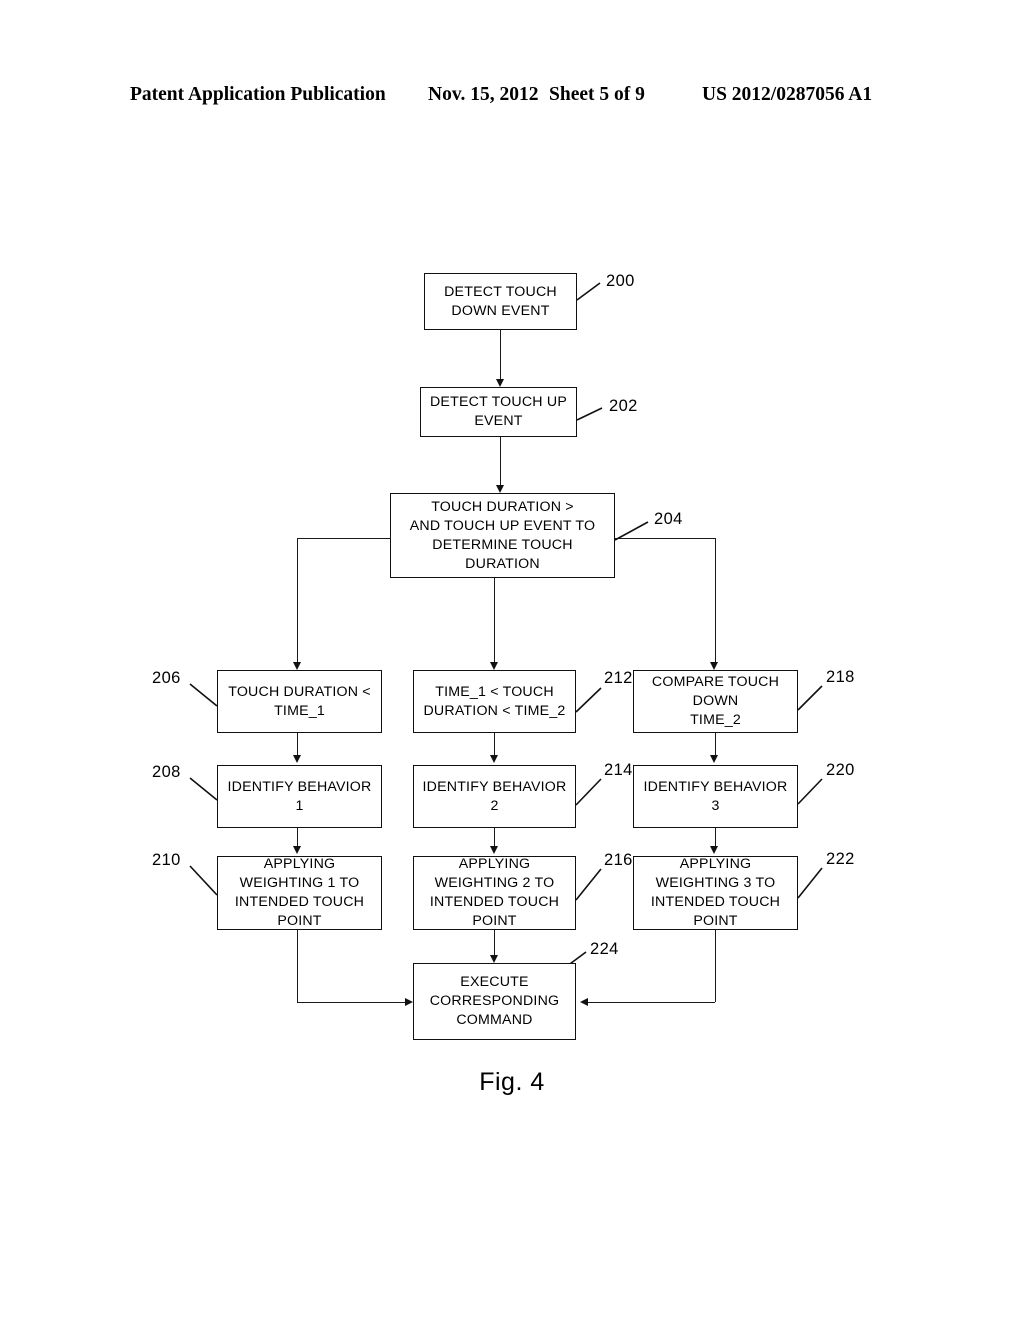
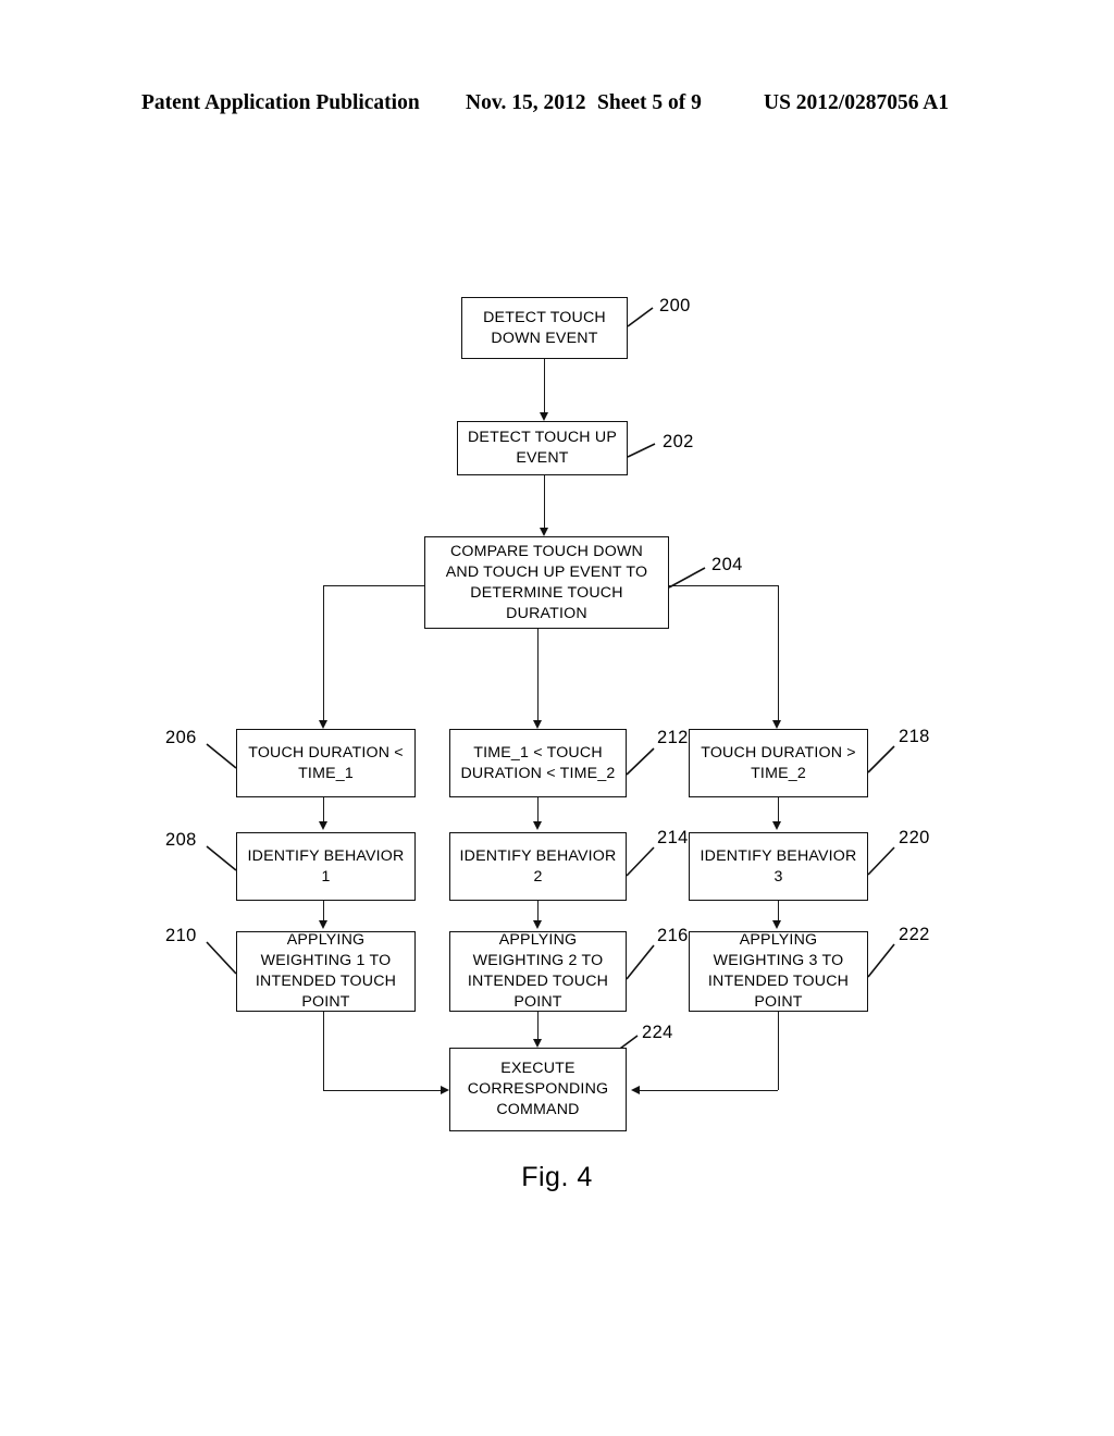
  Patent Application Publication
  Nov. 15, 2012
  Sheet 5 of 9
  US 2012/0287056 A1
  DETECT TOUCH
  DOWN EVENT
  200
  DETECT TOUCH UP
  EVENT
  202
- TOUCH DURATION >
+ COMPARE TOUCH DOWN
  AND TOUCH UP EVENT TO
  DETERMINE TOUCH
  DURATION
  204
  TOUCH DURATION <
  TIME_1
  206
  IDENTIFY BEHAVIOR
  1
  208
  APPLYING
  WEIGHTING 1 TO
  INTENDED TOUCH
  POINT
  210
  TIME_1 < TOUCH
  DURATION < TIME_2
  212
  IDENTIFY BEHAVIOR
  2
  214
  APPLYING
  WEIGHTING 2 TO
  INTENDED TOUCH
  POINT
  216
- COMPARE TOUCH DOWN
+ TOUCH DURATION >
  TIME_2
  218
  IDENTIFY BEHAVIOR
  3
  220
  APPLYING
  WEIGHTING 3 TO
  INTENDED TOUCH
  POINT
  222
  EXECUTE
  CORRESPONDING
  COMMAND
  224
  Fig. 4
